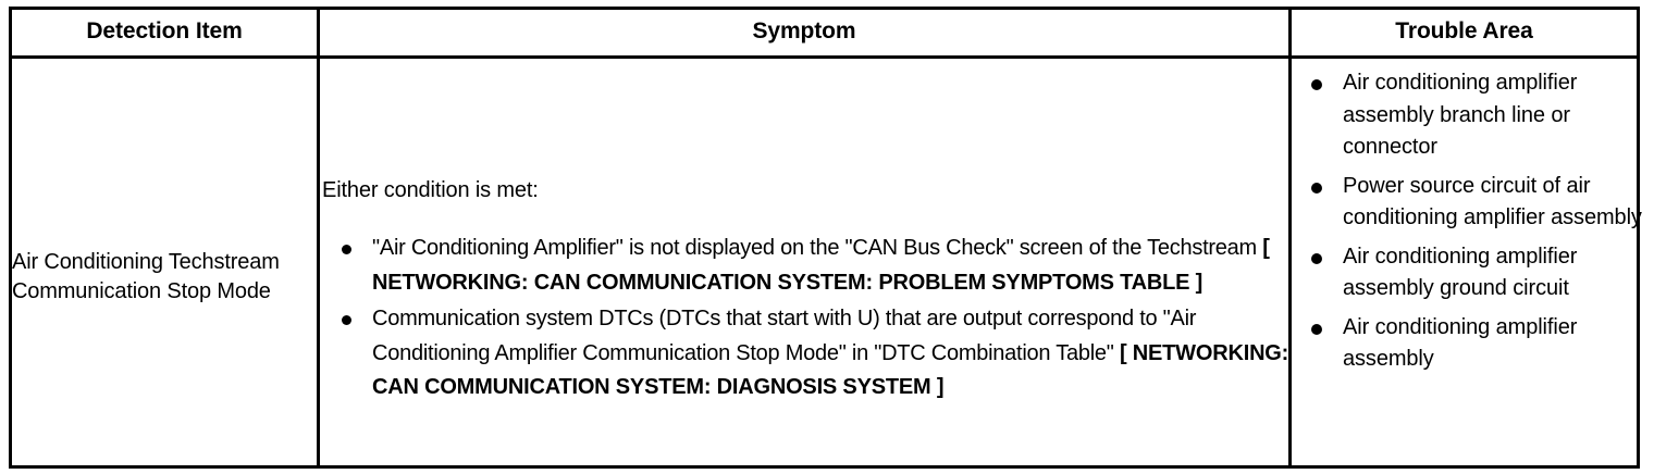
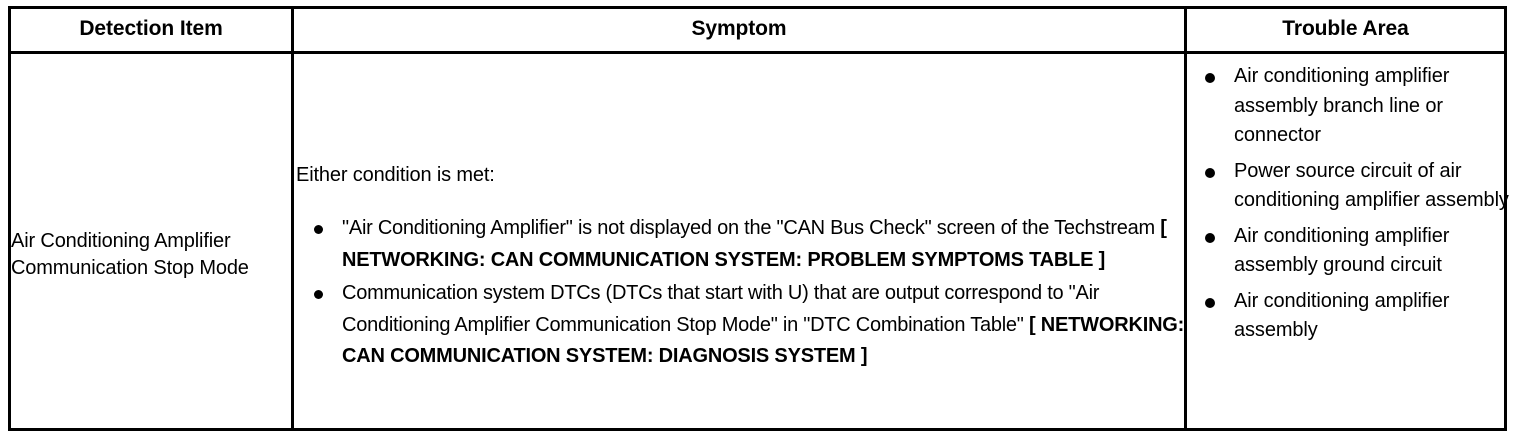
  Detection Item	Symptom	Trouble Area
- Air Conditioning Techstream Communication Stop Mode	Either condition is met: "Air Conditioning Amplifier" is not displayed on the "CAN Bus Check" screen of the Techstream [ NETWORKING: CAN COMMUNICATION SYSTEM: PROBLEM SYMPTOMS TABLE ] Communication system DTCs (DTCs that start with U) that are output correspond to "Air Conditioning Amplifier Communication Stop Mode" in "DTC Combination Table" [ NETWORKING: CAN COMMUNICATION SYSTEM: DIAGNOSIS SYSTEM ]	Air conditioning amplifier assembly branch line or connector Power source circuit of air conditioning amplifier assembly Air conditioning amplifier assembly ground circuit Air conditioning amplifier assembly
+ Air Conditioning Amplifier Communication Stop Mode	Either condition is met: "Air Conditioning Amplifier" is not displayed on the "CAN Bus Check" screen of the Techstream [ NETWORKING: CAN COMMUNICATION SYSTEM: PROBLEM SYMPTOMS TABLE ] Communication system DTCs (DTCs that start with U) that are output correspond to "Air Conditioning Amplifier Communication Stop Mode" in "DTC Combination Table" [ NETWORKING: CAN COMMUNICATION SYSTEM: DIAGNOSIS SYSTEM ]	Air conditioning amplifier assembly branch line or connector Power source circuit of air conditioning amplifier assembly Air conditioning amplifier assembly ground circuit Air conditioning amplifier assembly
